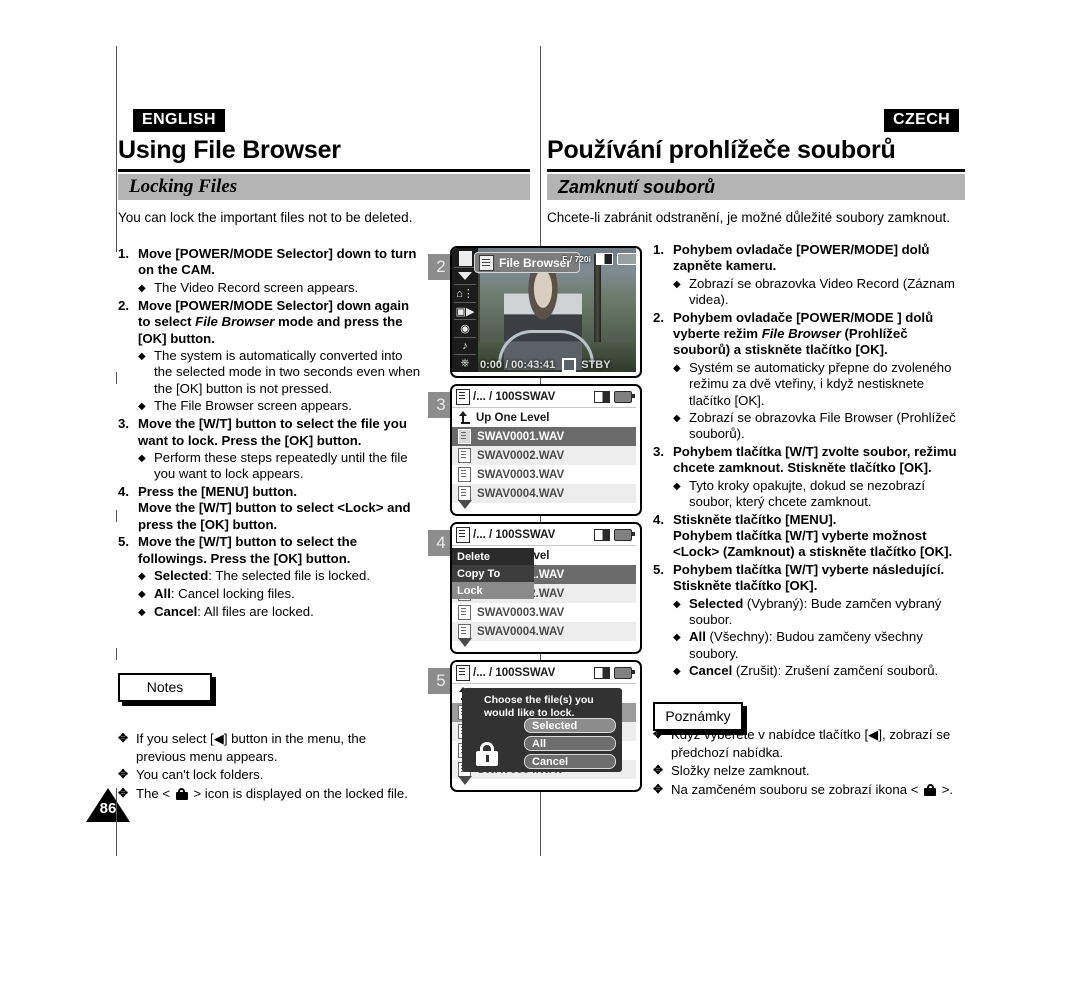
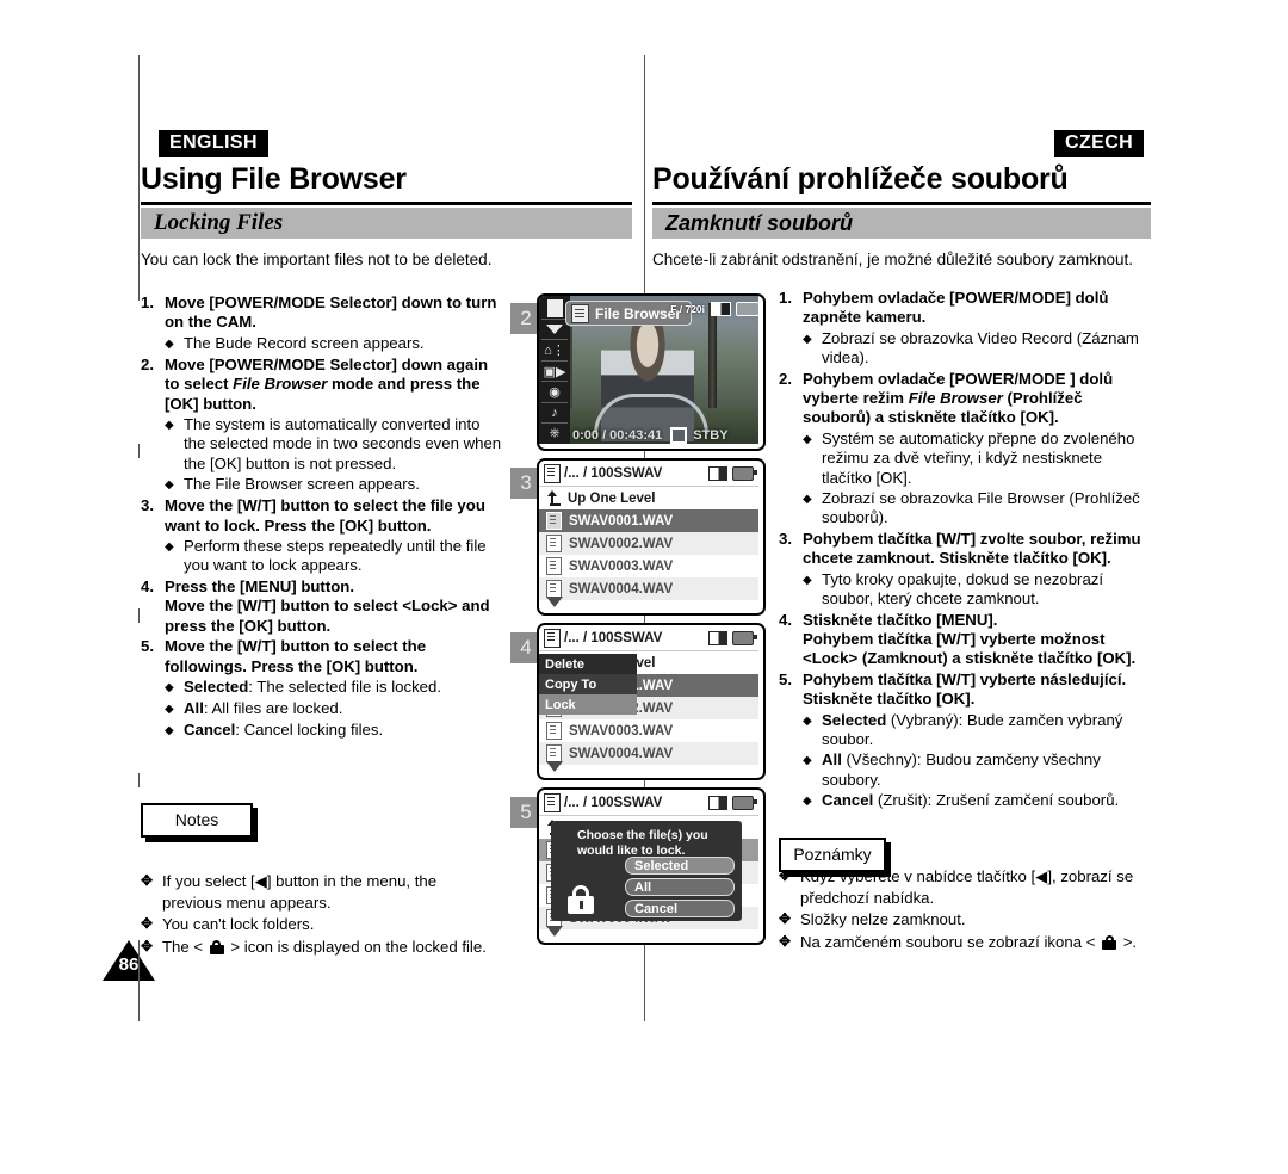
  ENGLISH
  Using File Browser
  Locking Files
  You can lock the important files not to be deleted.
  1.
  Move [POWER/MODE Selector] down to turn on the CAM.
  ◆
- The Video Record screen appears.
+ The Bude Record screen appears.
  2.
  Move [POWER/MODE Selector] down again to select File Browser mode and press the [OK] button.
  ◆
  The system is automatically converted into the selected mode in two seconds even when the [OK] button is not pressed.
  ◆
  The File Browser screen appears.
  3.
  Move the [W/T] button to select the file you want to lock. Press the [OK] button.
  ◆
  Perform these steps repeatedly until the file you want to lock appears.
  4.
  Press the [MENU] button.
  Move the [W/T] button to select <Lock> and press the [OK] button.
  5.
  Move the [W/T] button to select the followings. Press the [OK] button.
  ◆
  Selected: The selected file is locked.
  ◆
- All: Cancel locking files.
+ All: All files are locked.
  ◆
- Cancel: All files are locked.
+ Cancel: Cancel locking files.
  Notes
  ✥
  If you select [◀] button in the menu, the previous menu appears.
  ✥
  You can't lock folders.
  ✥
  The < > icon is displayed on the locked file.
  86
  CZECH
  Používání prohlížeče souborů
  Zamknutí souborů
  Chcete-li zabránit odstranění, je možné důležité soubory zamknout.
  1.
  Pohybem ovladače [POWER/MODE] dolů zapněte kameru.
  ◆
  Zobrazí se obrazovka Video Record (Záznam videa).
  2.
  Pohybem ovladače [POWER/MODE ] dolů vyberte režim File Browser (Prohlížeč souborů) a stiskněte tlačítko [OK].
  ◆
  Systém se automaticky přepne do zvoleného režimu za dvě vteřiny, i když nestisknete tlačítko [OK].
  ◆
  Zobrazí se obrazovka File Browser (Prohlížeč souborů).
  3.
  Pohybem tlačítka [W/T] zvolte soubor, režimu chcete zamknout. Stiskněte tlačítko [OK].
  ◆
  Tyto kroky opakujte, dokud se nezobrazí soubor, který chcete zamknout.
  4.
  Stiskněte tlačítko [MENU].
  Pohybem tlačítka [W/T] vyberte možnost <Lock> (Zamknout) a stiskněte tlačítko [OK].
  5.
  Pohybem tlačítka [W/T] vyberte následující. Stiskněte tlačítko [OK].
  ◆
  Selected (Vybraný): Bude zamčen vybraný soubor.
  ◆
  All (Všechny): Budou zamčeny všechny soubory.
  ◆
  Cancel (Zrušit): Zrušení zamčení souborů.
  Poznámky
  ✥
  Když vyberete v nabídce tlačítko [◀], zobrazí se předchozí nabídka.
  ✥
  Složky nelze zamknout.
  ✥
  Na zamčeném souboru se zobrazí ikona < >.
  2
  ⌂⋮
  ▣▶
  ◉
  ♪
  ⎈
  File Browser
  F / 720i
  0:00 / 00:43:41
  STBY
  3
  /... / 100SSWAV
  Up One Level
  SWAV0001.WAV
  SWAV0002.WAV
  SWAV0003.WAV
  SWAV0004.WAV
  4
  /... / 100SSWAV
  SWAV0003.WAV
  SWAV0004.WAV
  Delete
  Copy To
  Lock
  5
  /... / 100SSWAV
  Choose the file(s) you would like to lock.
  Selected
  All
  Cancel
